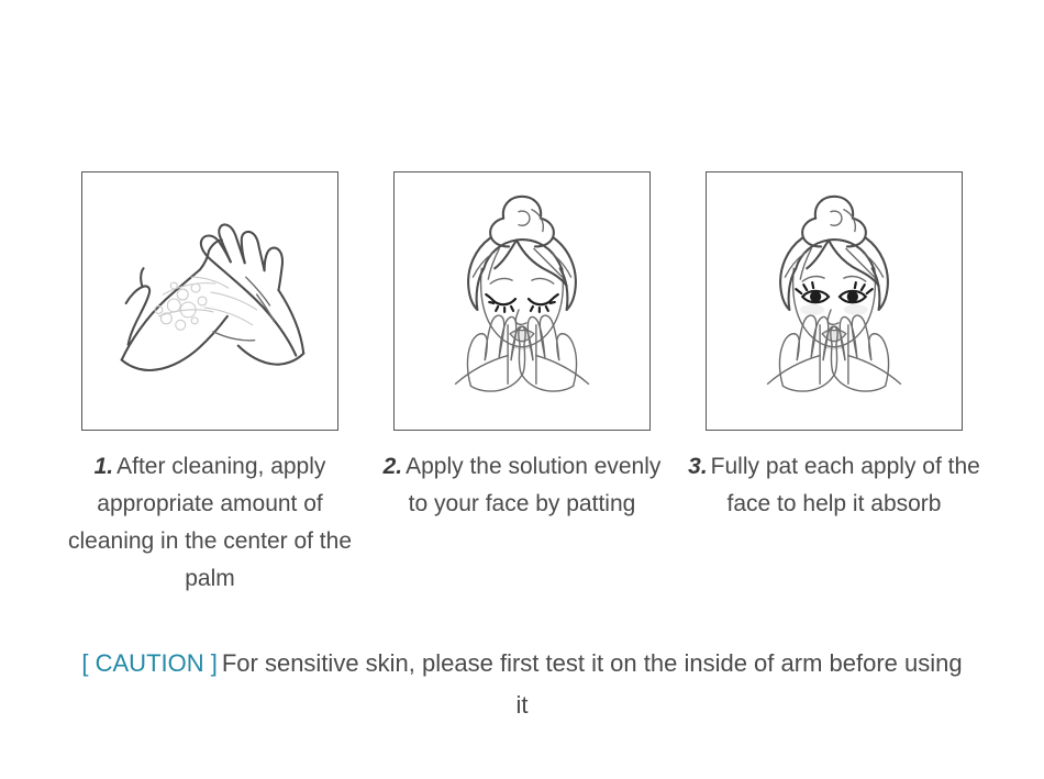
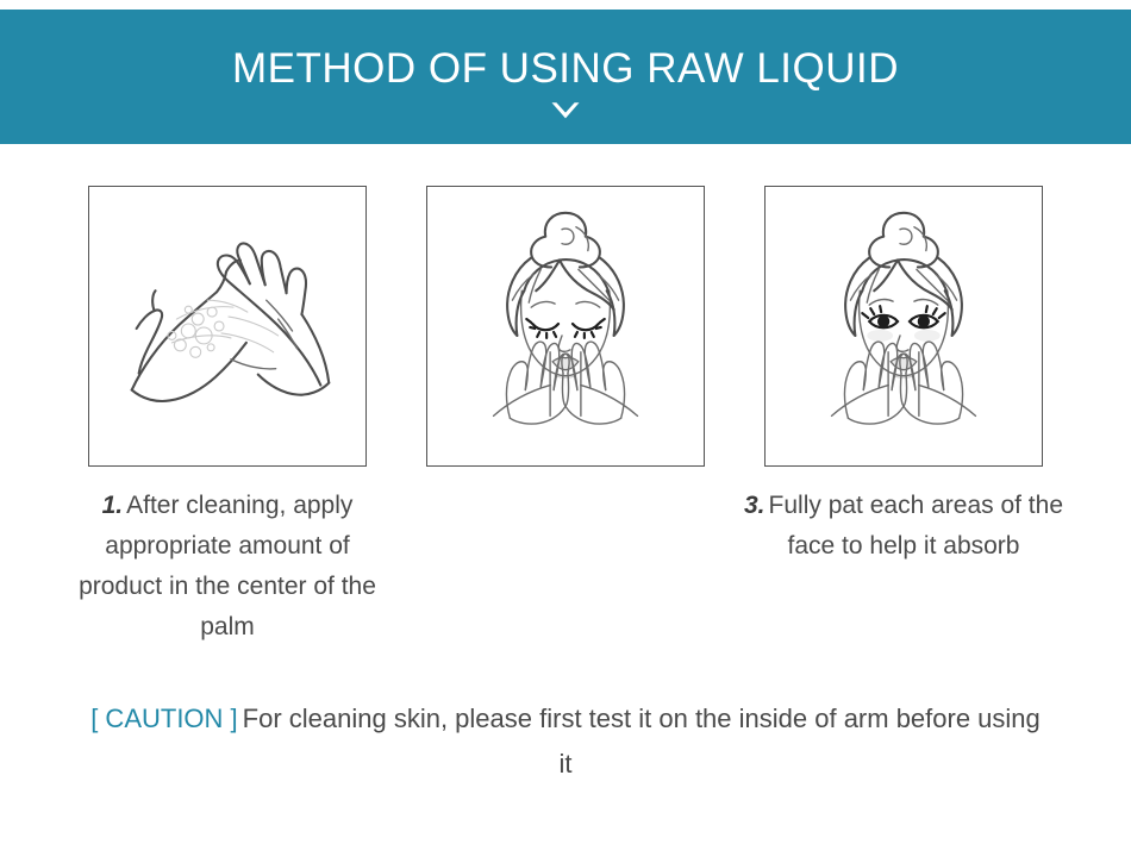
+ METHOD OF USING RAW LIQUID
- 1. After cleaning, apply appropriate amount of cleaning in the center of the palm
+ 1. After cleaning, apply appropriate amount of product in the center of the palm
- 2. Apply the solution evenly to your face by patting
- 3. Fully pat each apply of the face to help it absorb
+ 3. Fully pat each areas of the face to help it absorb
- [ CAUTION ] For sensitive skin, please first test it on the inside of arm before using it
+ [ CAUTION ] For cleaning skin, please first test it on the inside of arm before using it
